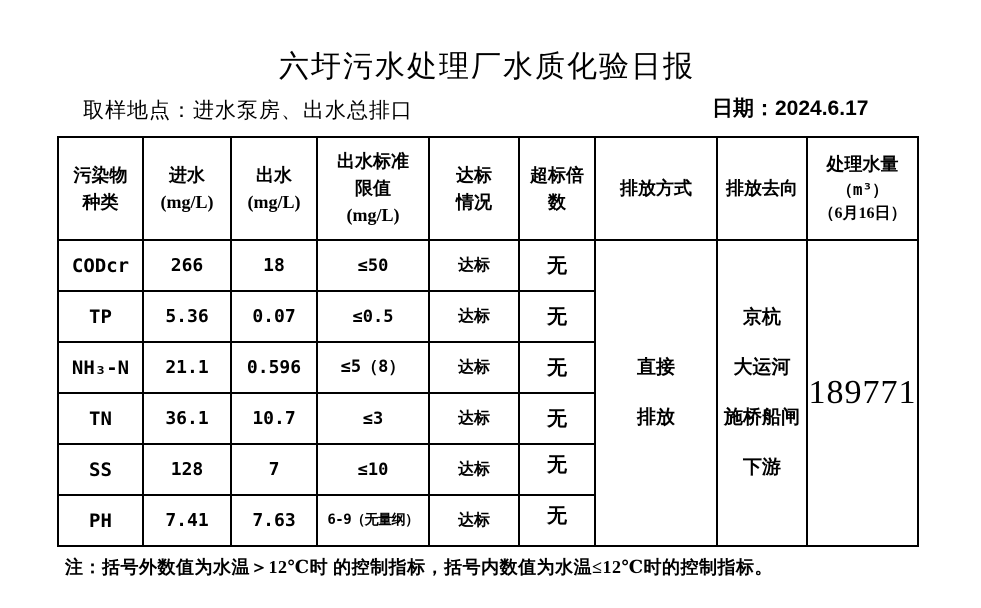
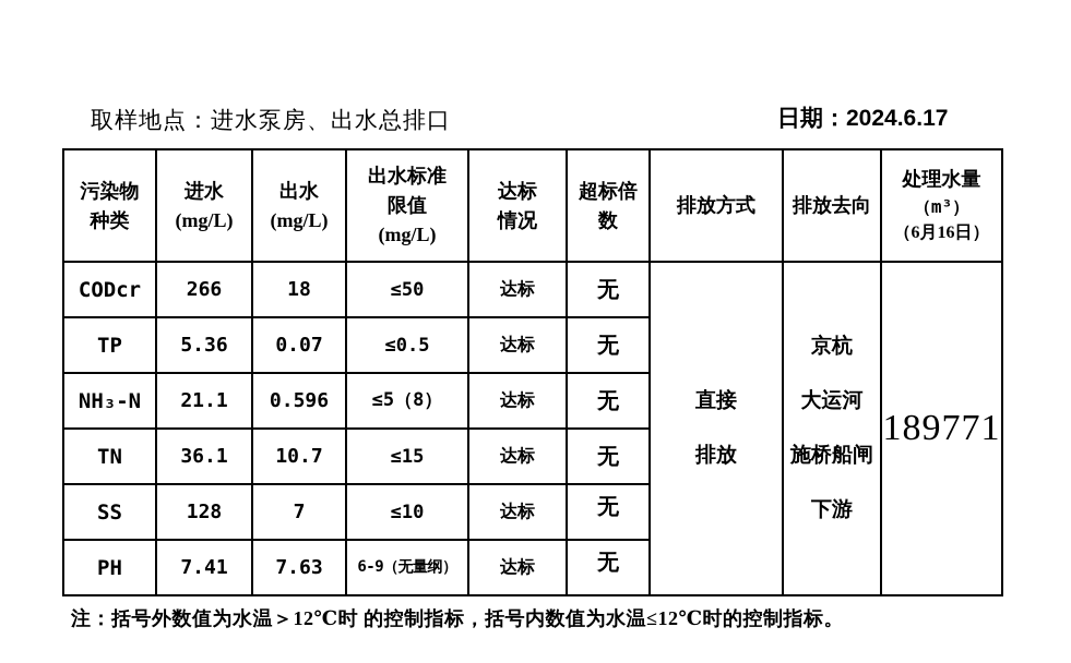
- 六圩污水处理厂水质化验日报
  取样地点：进水泵房、出水总排口
  日期：2024.6.17
  污染物 种类	进水 (mg/L)	出水 (mg/L)	出水标准 限值 (mg/L)	达标 情况	超标倍 数	排放方式	排放去向	处理水量 （m³） （6月16日）
  CODcr	266	18	≤50	达标	无	直接 排放	京杭 大运河 施桥船闸 下游	189771
  TP	5.36	0.07	≤0.5	达标	无
  NH₃-N	21.1	0.596	≤5（8）	达标	无
- TN	36.1	10.7	≤3	达标	无
+ TN	36.1	10.7	≤15	达标	无
  SS	128	7	≤10	达标	无
  PH	7.41	7.63	6-9（无量纲）	达标	无
  注：括号外数值为水温＞12℃时 的控制指标，括号内数值为水温≤12℃时的控制指标。
